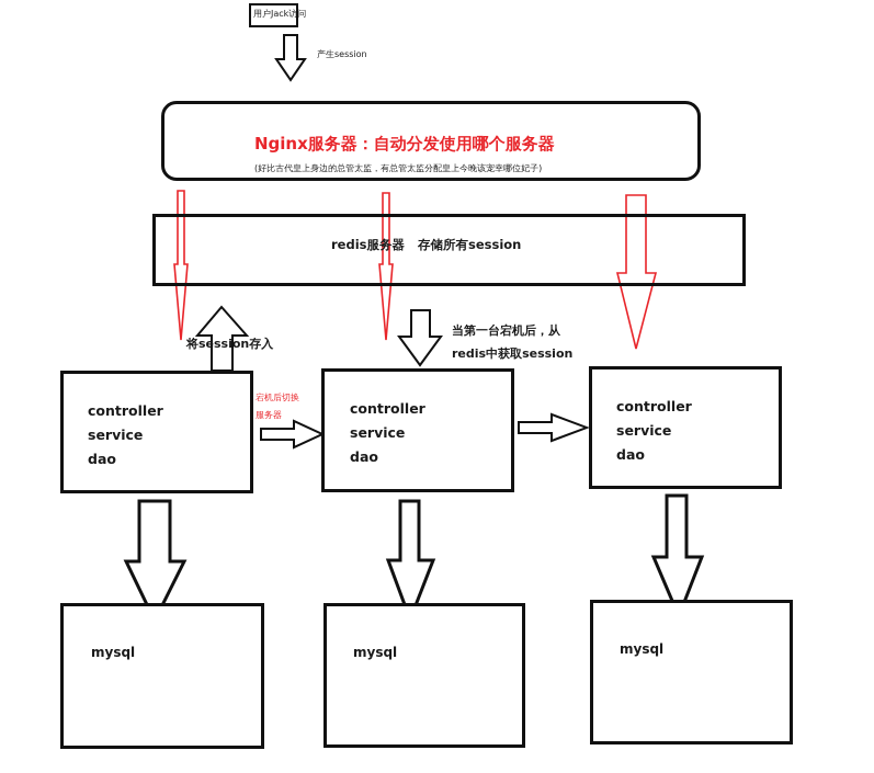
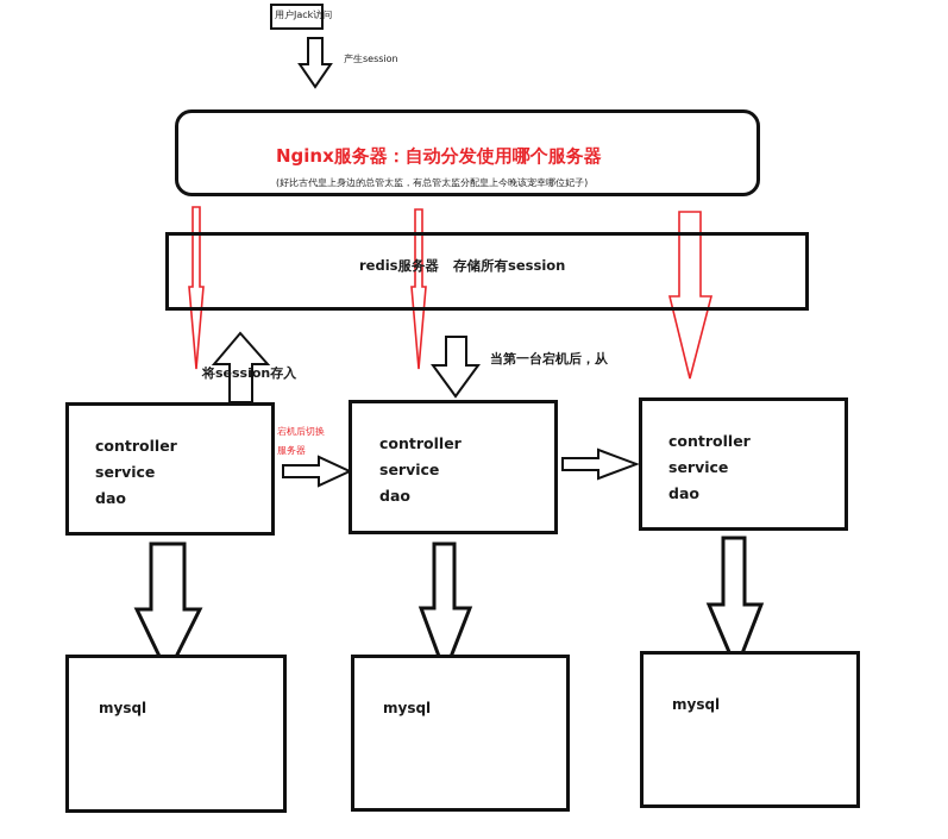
  用户Jack访问
  产生session
  Nginx服务器：自动分发使用哪个服务器
  (好比古代皇上身边的总管太监，有总管太监分配皇上今晚该宠幸哪位妃子)
  redis服务器 存储所有session
  将session存入
  当第一台宕机后，从
- redis中获取session
  宕机后切换
  服务器
  controller
  service
  dao
  controller
  service
  dao
  controller
  service
  dao
  mysql
  mysql
  mysql
